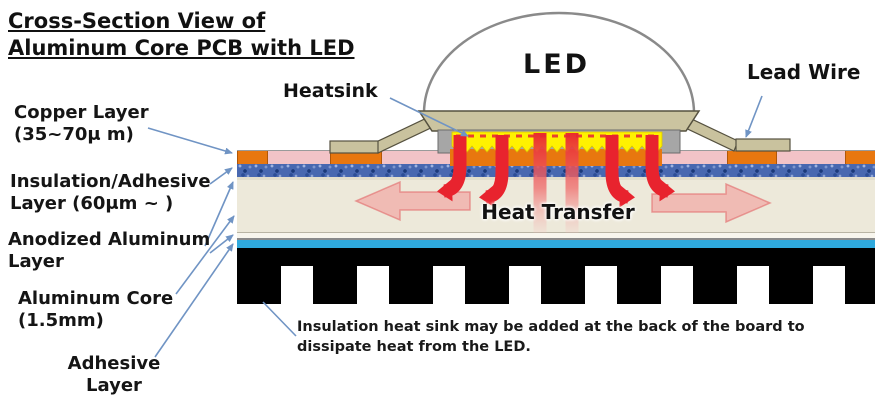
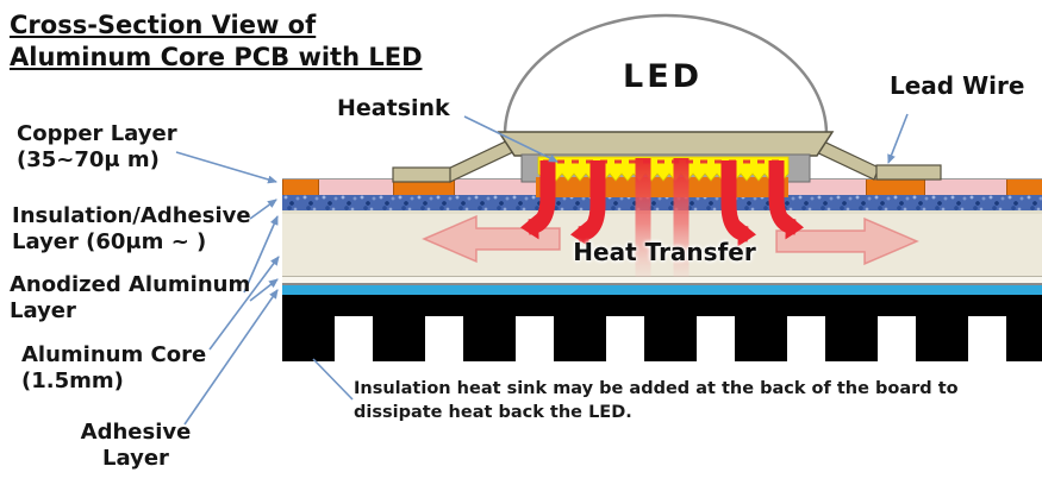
  Cross-Section View of
  Aluminum Core PCB with LED
  Copper Layer
  (35~70μ m)
  Insulation/Adhesive
  Layer (60μm ~ )
  Anodized Aluminum
  Layer
  Aluminum Core
  (1.5mm)
  Adhesive
  Layer
  LED
  Heatsink
  Lead Wire
  Heat Transfer
  Insulation heat sink may be added at the back of the board to
- dissipate heat from the LED.
+ dissipate heat back the LED.
